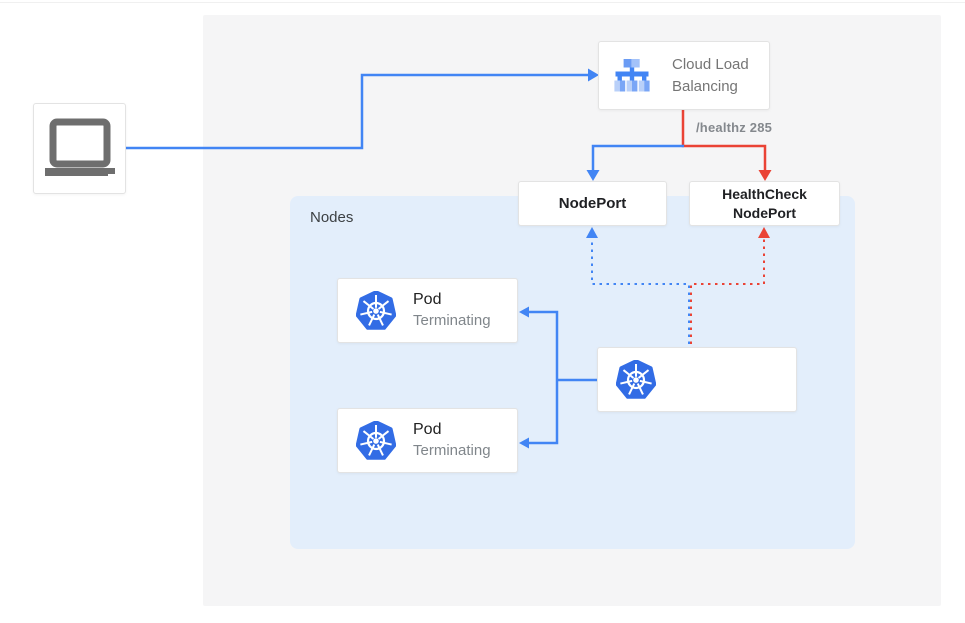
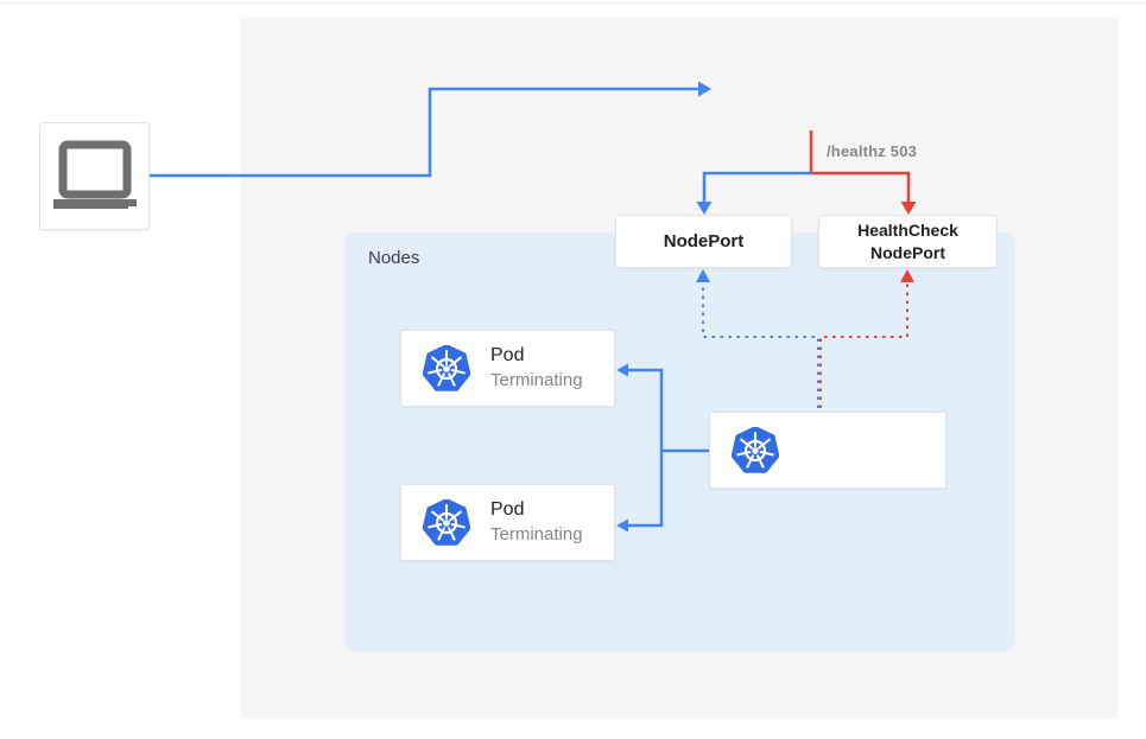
  Nodes
- Cloud Load
- Balancing
- /healthz 285
+ /healthz 503
  NodePort
  HealthCheck
  NodePort
  Pod
  Terminating
  Pod
  Terminating
